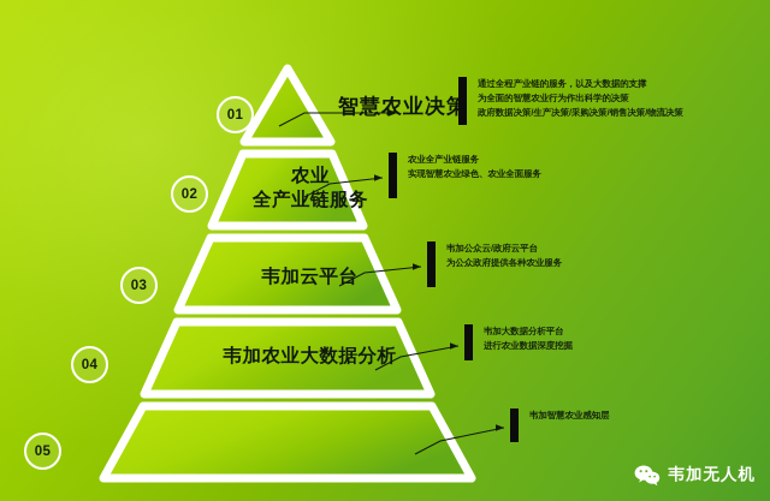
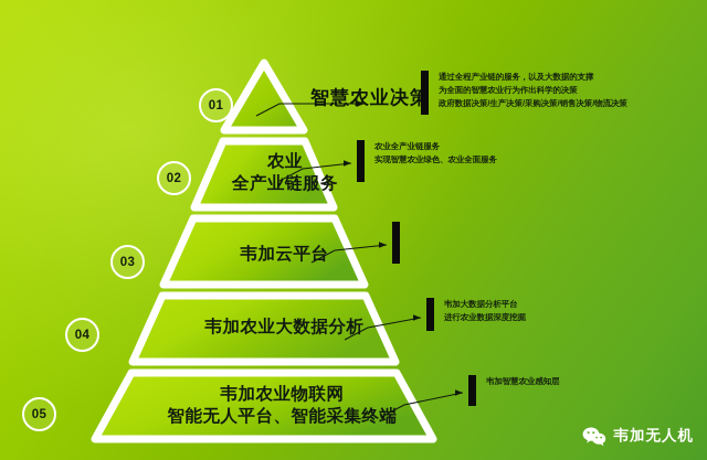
  智慧农业决策
  农业
  全产业链服务
  韦加云平台
  韦加农业大数据分析
+ 韦加农业物联网
+ 智能无人平台、智能采集终端
  01
  02
  03
  04
  05
  通过全程产业链的服务，以及大数据的支撑
  为全面的智慧农业行为作出科学的决策
  政府数据决策/生产决策/采购决策/销售决策/物流决策
  农业全产业链服务
  实现智慧农业绿色、农业全面服务
- 韦加公众云/政府云平台
- 为公众政府提供各种农业服务
  韦加大数据分析平台
  进行农业数据深度挖掘
  韦加智慧农业感知层
  韦加无人机
